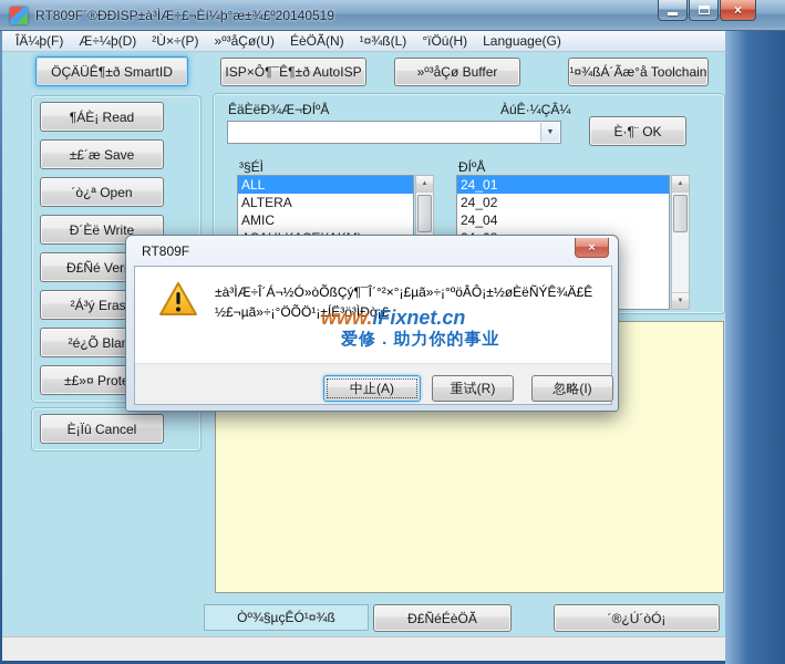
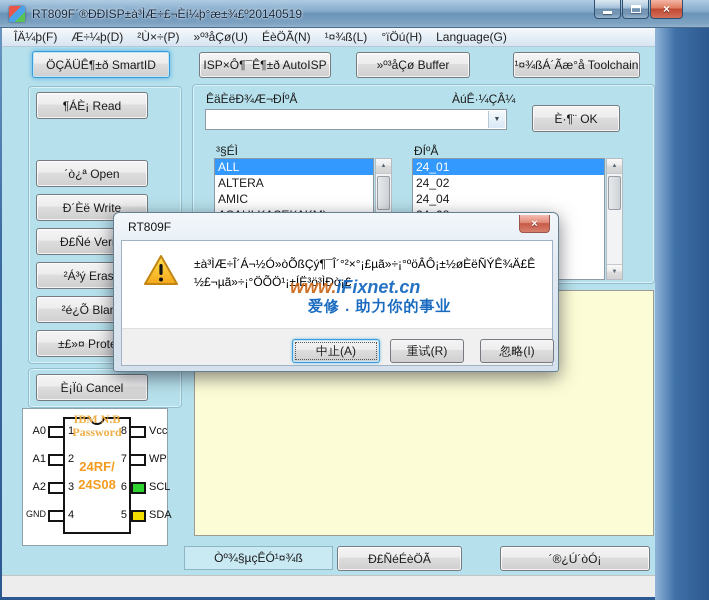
  RT809F´®ÐÐISP±à³ÌÆ÷£¬Èí¼þ°æ±¾£º20140519
  ×
  ÎÄ¼þ(F)
  Æ÷¼þ(D)
  ²Ù×÷(P)
  »º³åÇø(U)
  ÉèÖÃ(N)
  ¹¤¾ß(L)
  °ïÖú(H)
  Language(G)
  ÖÇÄÜÊ¶±ð SmartID
  ISP×Ô¶¯Ê¶±ð AutoISP
  »º³åÇø Buffer
  ¹¤¾ßÁ´Ãæ°å Toolchain
  ¶ÁÈ¡ Read
- ±£´æ Save
  ´ò¿ª Open
  Ð´Èë Write
  Ð£Ñé Ver
  ²Á³ý Eras
  ²é¿Õ Bla
  ±£»¤ Prot
  È¡Ïû Cancel
  ÊäÈëÐ¾Æ¬ÐÍºÅ
  ÀúÊ·¼ÇÂ¼
  È·¶¨ OK
  ³§ÉÌ
  ÐÍºÅ
  ALL
  ALTERA
  AMIC
  24_01
  24_02
  24_04
+ IBM N.B
+ Password
+ 24RF/
+ 24S08
+ A0
+ A1
+ A2
+ GND
+ 1
+ 2
+ 3
+ 4
+ 8
+ 7
+ 6
+ 5
+ Vcc
+ WP
+ SCL
+ SDA
  Òº¾§µçÊÓ¹¤¾ß
  Ð£ÑéÉèÖÃ
  ´®¿Ú´òÓ¡
  RT809F
  ×
  ±à³ÌÆ÷Î´Á¬½Ó»òÕßÇý¶¯Î´°²×°¡£µã»÷¡°ºöÂÔ¡±½øÈëÑÝÊ¾Ä£Ê
  ½£¬µã»÷¡°ÖÕÖ¹¡±ÍË³ö³ÌÐò¡£
  www.iFixnet.cn
  爱修 . 助力你的事业
  中止(A)
  重试(R)
  忽略(I)
